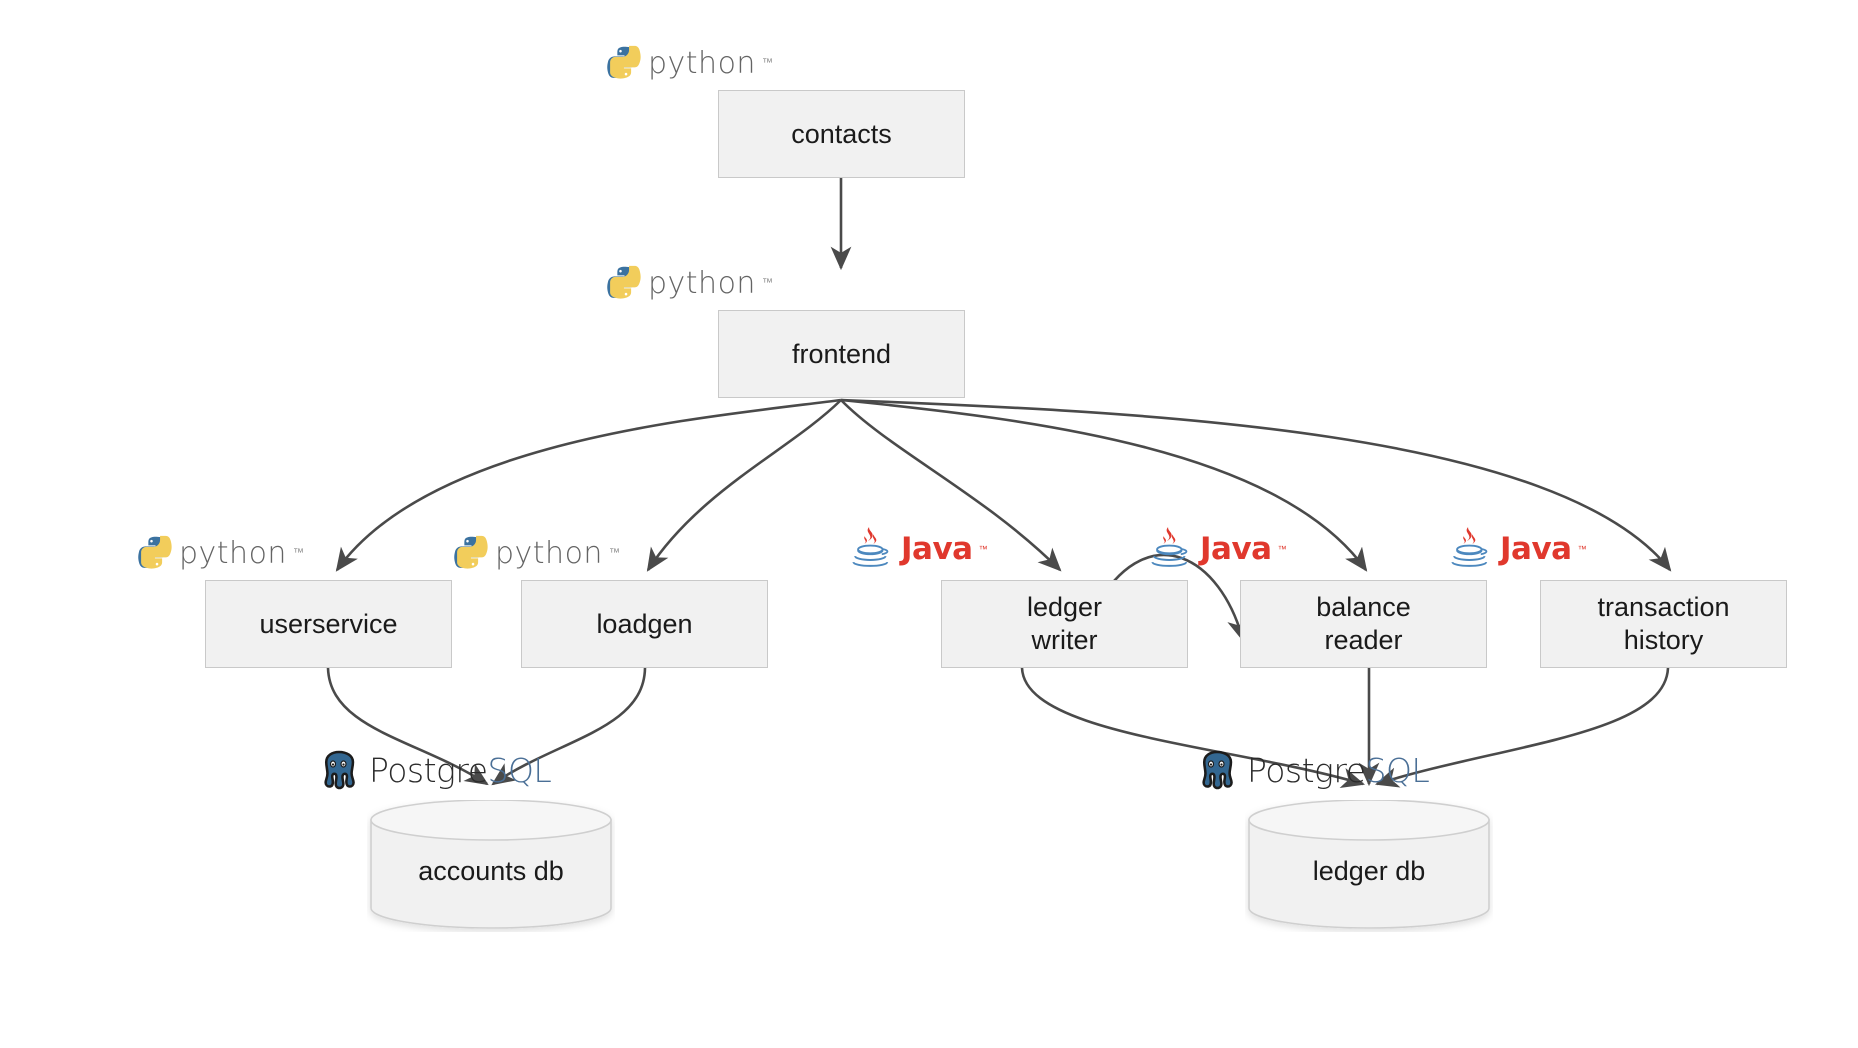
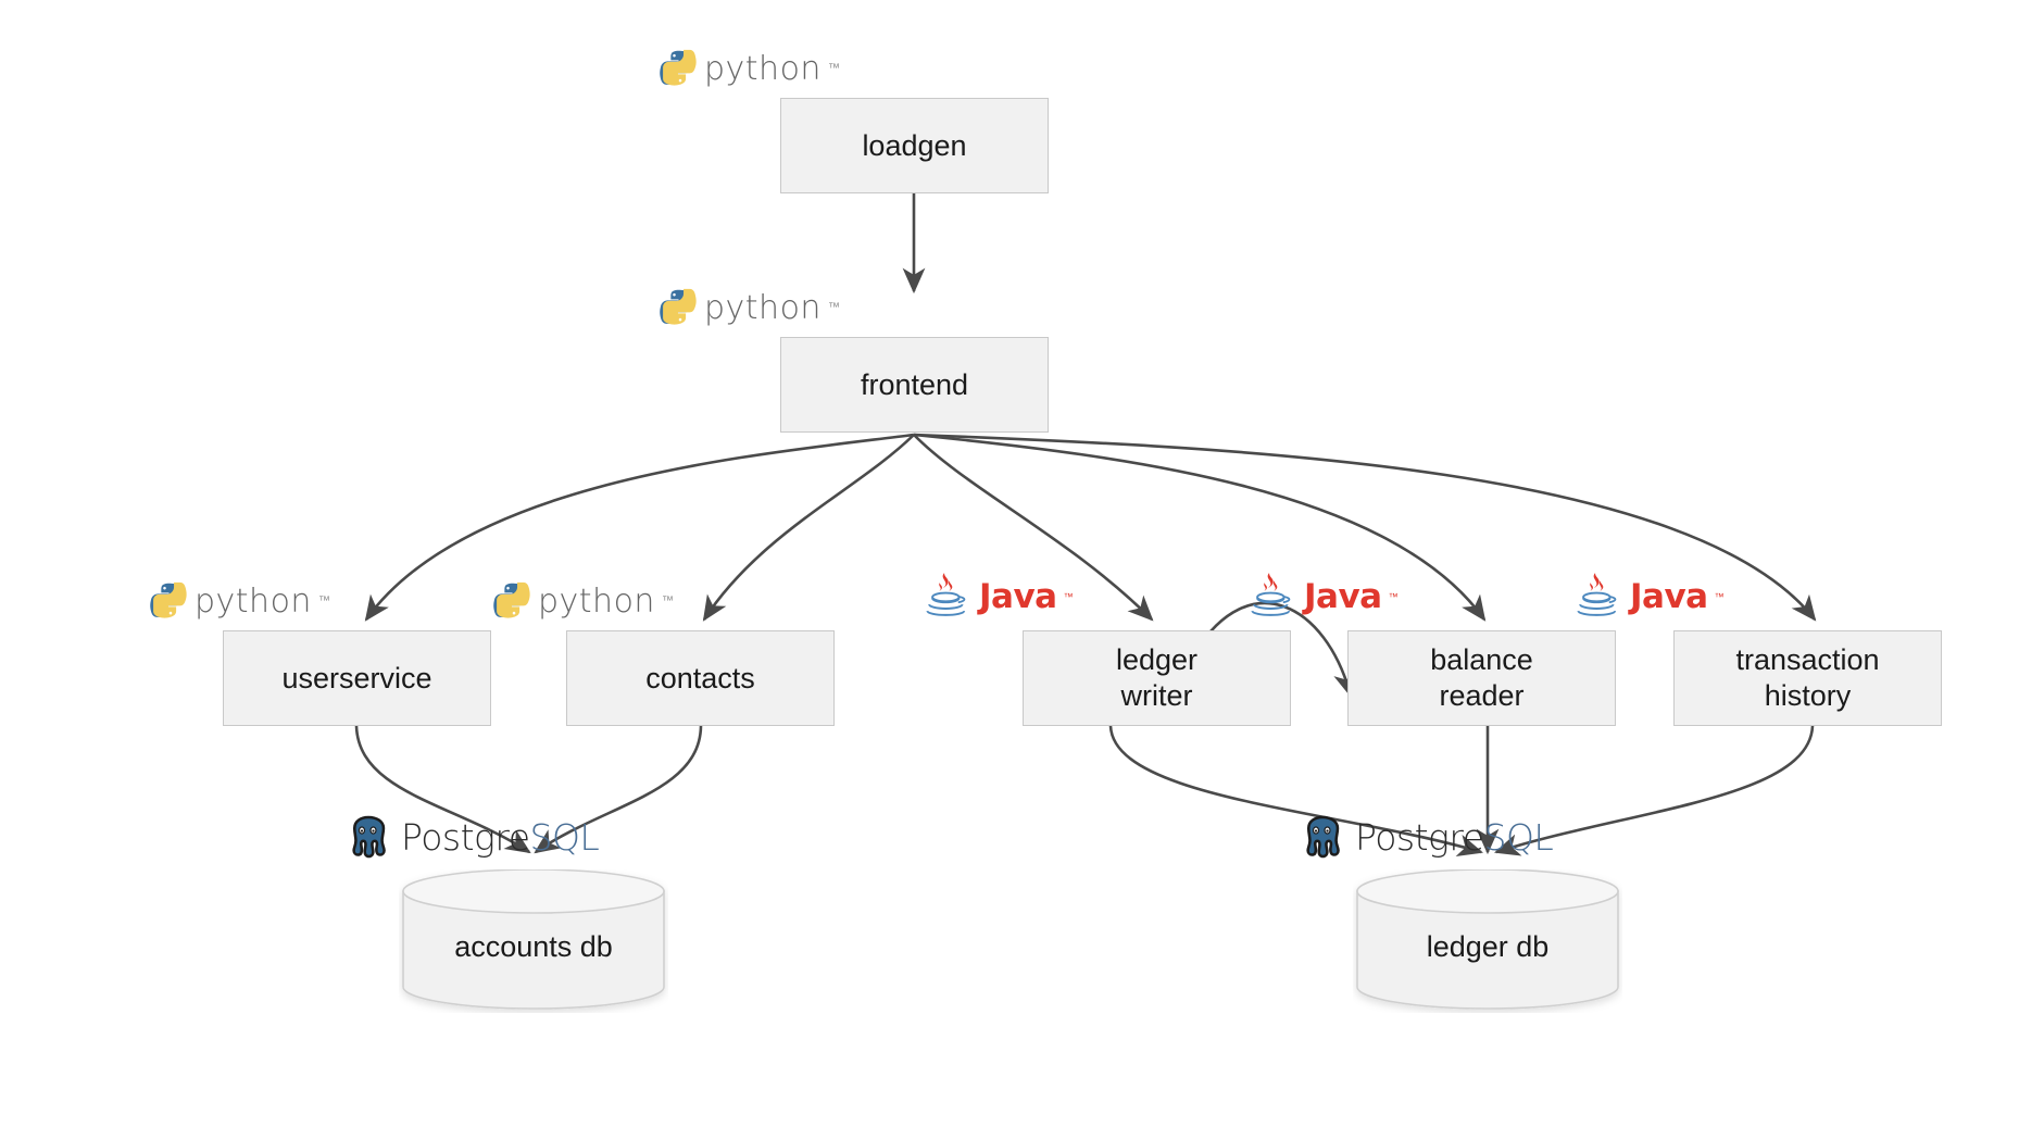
  python
  ™
- contacts
+ loadgen
  python
  ™
  frontend
  python
  ™
  userservice
  python
  ™
- loadgen
+ contacts
  Java
  ™
  ledger
  writer
  Java
  ™
  balance
  reader
  Java
  ™
  transaction
  history
  PostgreSQL
  accounts db
  PostgreSQL
  ledger db
